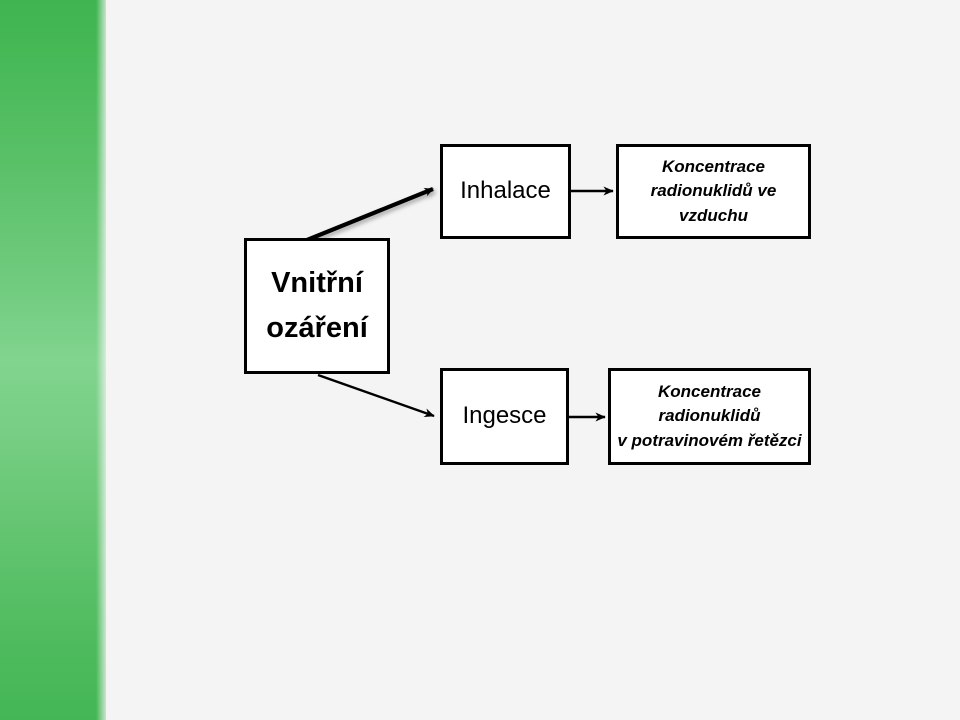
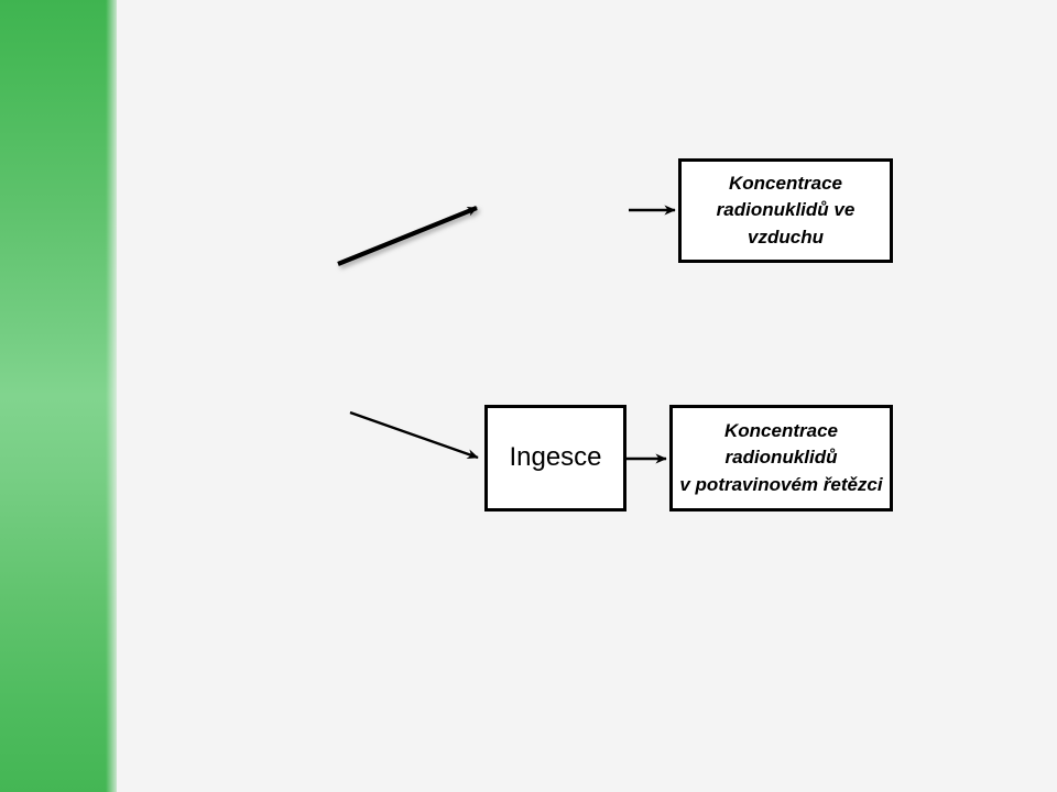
- Vnitřní
- ozáření
- Inhalace
  Ingesce
  Koncentrace
  radionuklidů ve
  vzduchu
  Koncentrace
  radionuklidů
  v potravinovém řetězci
